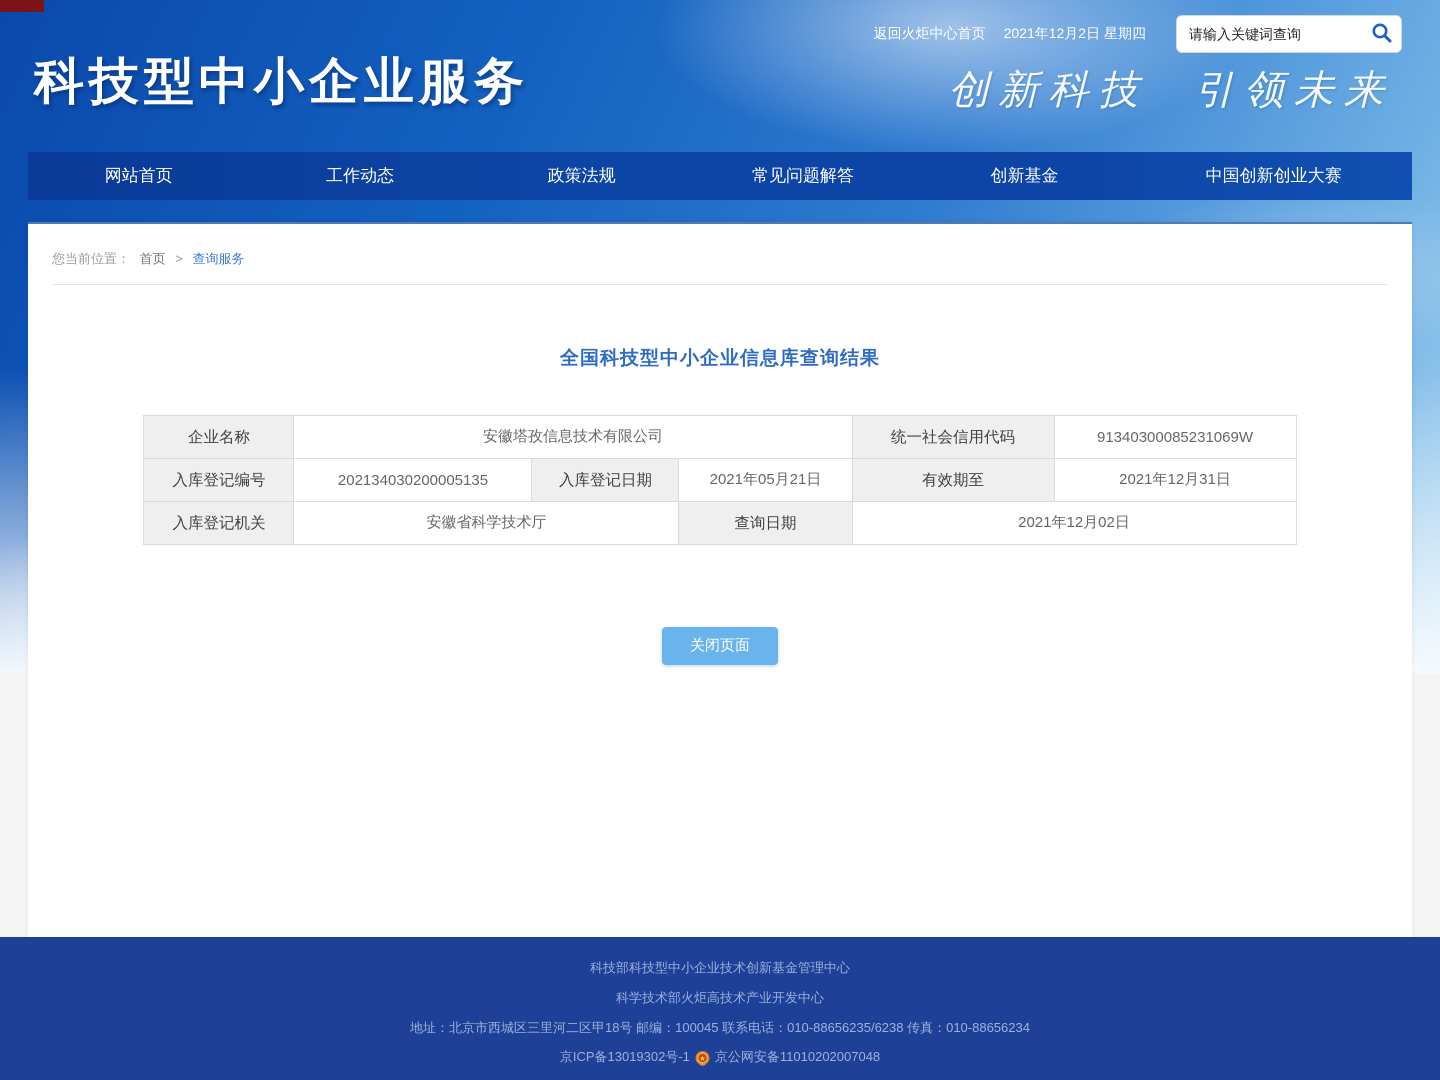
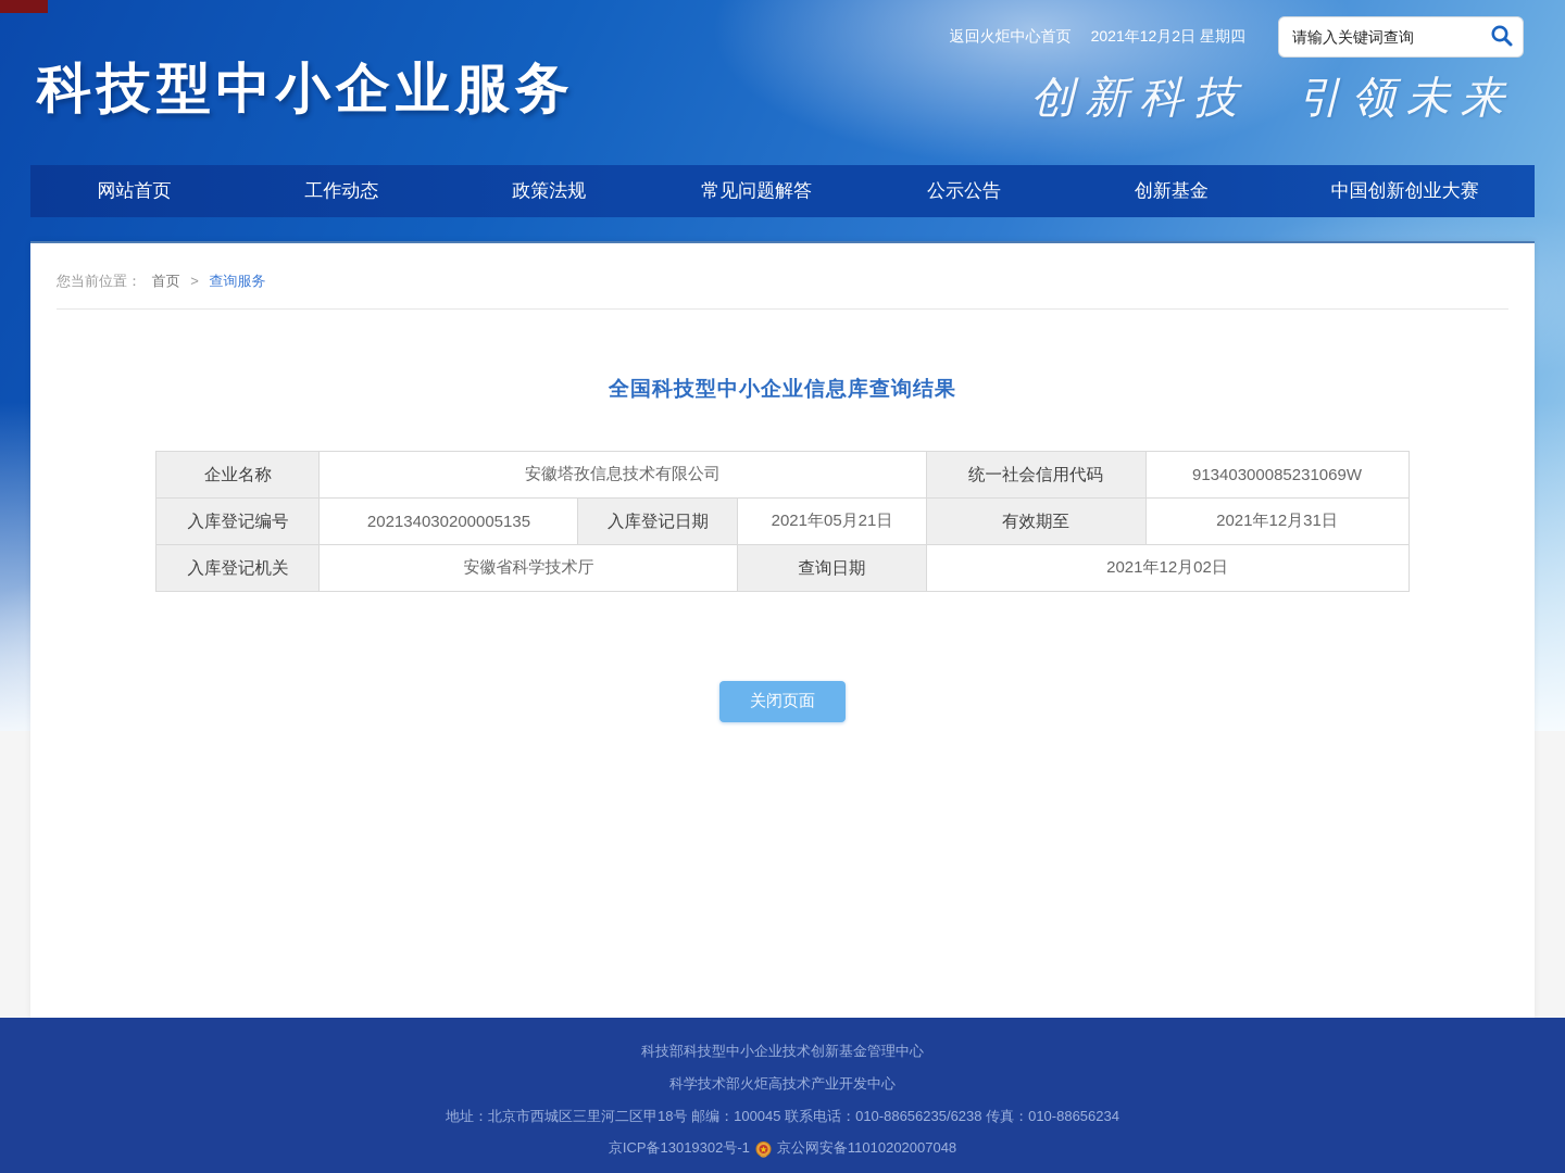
  科技型中小企业服务
  返回火炬中心首页
  2021年12月2日 星期四
  请输入关键词查询
  创新科技 引领未来
  网站首页
  工作动态
  政策法规
  常见问题解答
+ 公示公告
  创新基金
  中国创新创业大赛
  您当前位置： 首页 > 查询服务
  全国科技型中小企业信息库查询结果
  企业名称	安徽塔孜信息技术有限公司	统一社会信用代码	91340300085231069W
  入库登记编号	202134030200005135	入库登记日期	2021年05月21日	有效期至	2021年12月31日
  入库登记机关	安徽省科学技术厅	查询日期	2021年12月02日
  关闭页面
  科技部科技型中小企业技术创新基金管理中心
  科学技术部火炬高技术产业开发中心
  地址：北京市西城区三里河二区甲18号 邮编：100045 联系电话：010-88656235/6238 传真：010-88656234
  京ICP备13019302号-1
  京公网安备11010202007048
